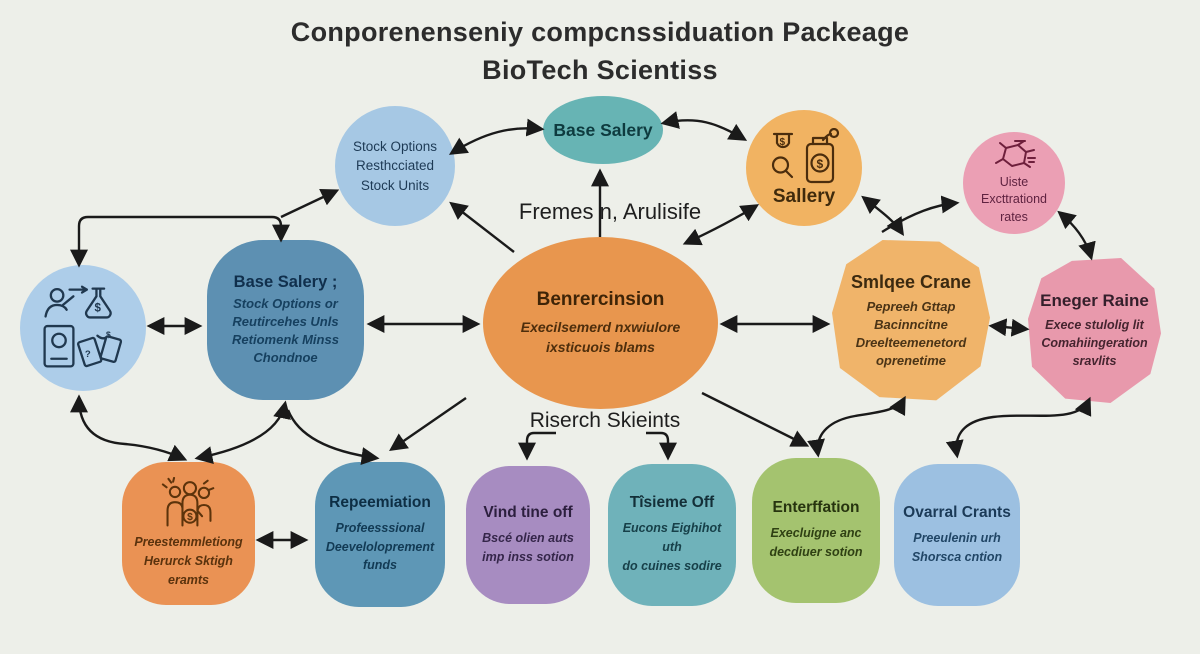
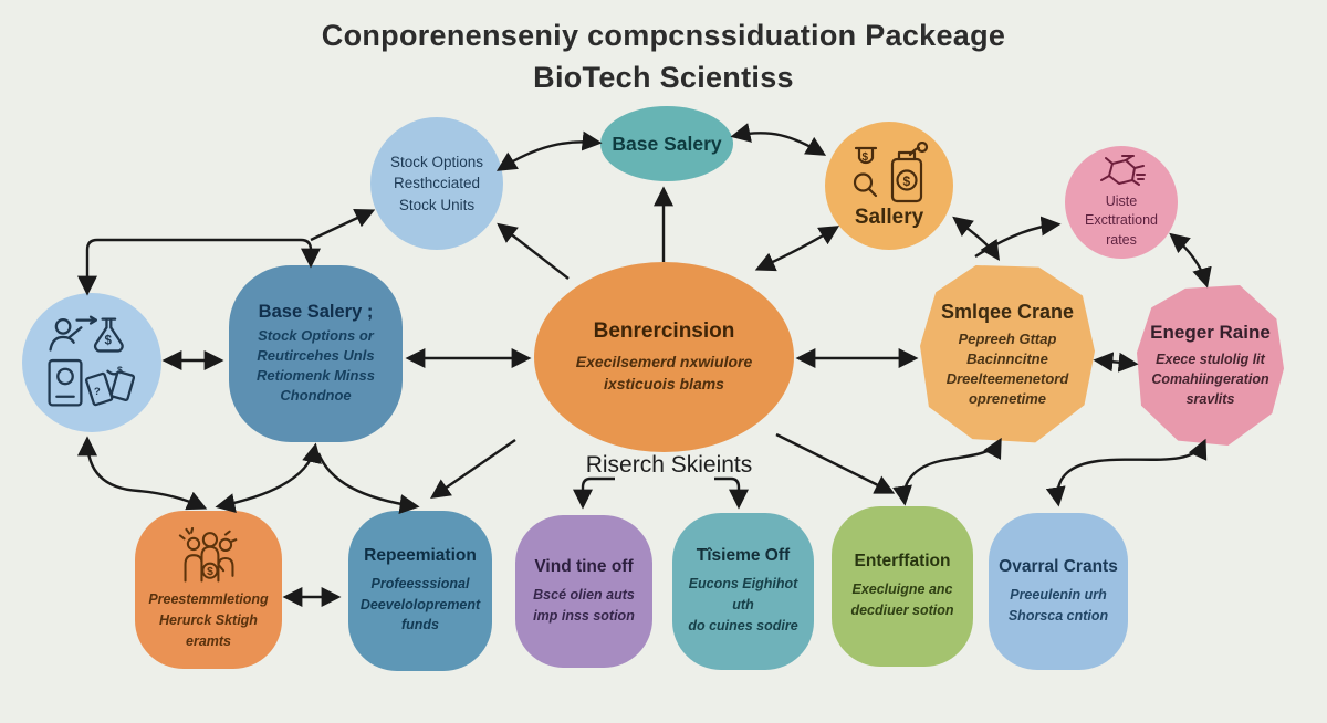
  Conporenenseniy compcnssiduation Packeage
  BioTech Scientiss
- Fremes n, Arulisife
  Riserch Skieints
  Stock Options
  Resthcciated
  Stock Units
  Base Salery
  $
  $
  Sallery
  Uiste
  Excttrationd
  rates
  $
  ?
  $
  Base Salery ;
  Stock Options or
  Reutircehes Unls
  Retiomenk Minss
  Chondnoe
  Benrercinsion
  Execilsemerd nxwiulore
  ixsticuois blams
  Smlqee Crane
  Pepreeh Gttap
  Bacinncitne
  Dreelteemenetord
  oprenetime
  Eneger Raine
  Exece stulolig lit
  Comahiingeration
  sravlits
  $
  Preestemmletiong
  Herurck Sktigh
  eramts
  Repeemiation
  Profeesssional
  Deeveloloprement
  funds
  Vind tine off
  Bscé olien auts
  imp inss sotion
  Tîsieme Off
  Eucons Eighihot uth
  do cuines sodire
  Enterffation
  Execluigne anc
  decdiuer sotion
  Ovarral Crants
  Preeulenin urh
  Shorsca cntion
